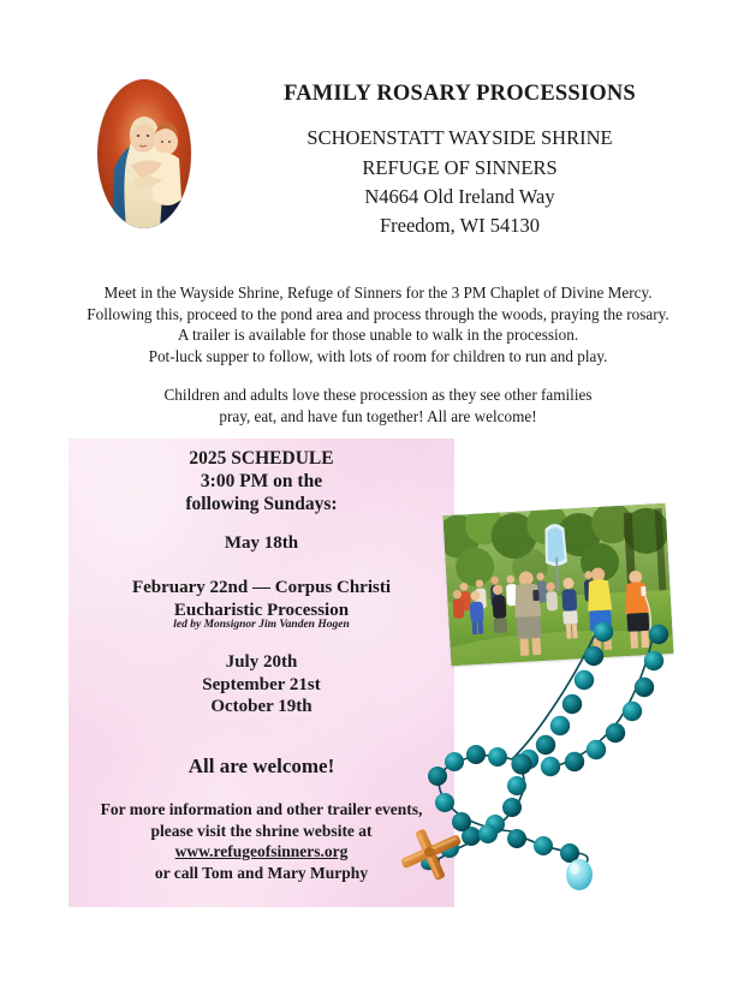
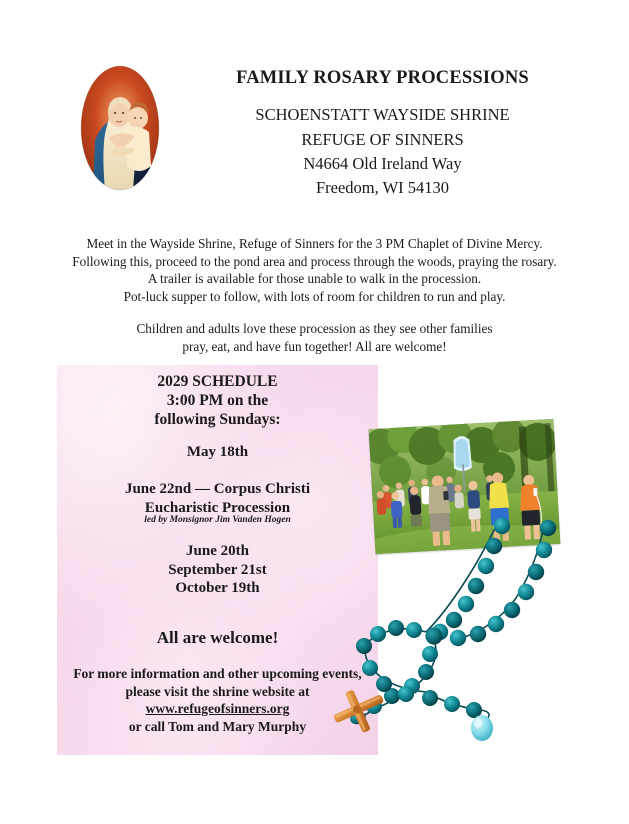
  FAMILY ROSARY PROCESSIONS
  SCHOENSTATT WAYSIDE SHRINE
  REFUGE OF SINNERS
  N4664 Old Ireland Way
  Freedom, WI 54130
  Meet in the Wayside Shrine, Refuge of Sinners for the 3 PM Chaplet of Divine Mercy.
  Following this, proceed to the pond area and process through the woods, praying the rosary.
  A trailer is available for those unable to walk in the procession.
  Pot-luck supper to follow, with lots of room for children to run and play.
  Children and adults love these procession as they see other families
  pray, eat, and have fun together! All are welcome!
- 2025 SCHEDULE
+ 2029 SCHEDULE
  3:00 PM on the
  following Sundays:
  May 18th
- February 22nd — Corpus Christi
+ June 22nd — Corpus Christi
  Eucharistic Procession
  led by Monsignor Jim Vanden Hogen
- July 20th
+ June 20th
  September 21st
  October 19th
  All are welcome!
- For more information and other trailer events,
+ For more information and other upcoming events,
  please visit the shrine website at
  www.refugeofsinners.org
  or call Tom and Mary Murphy
